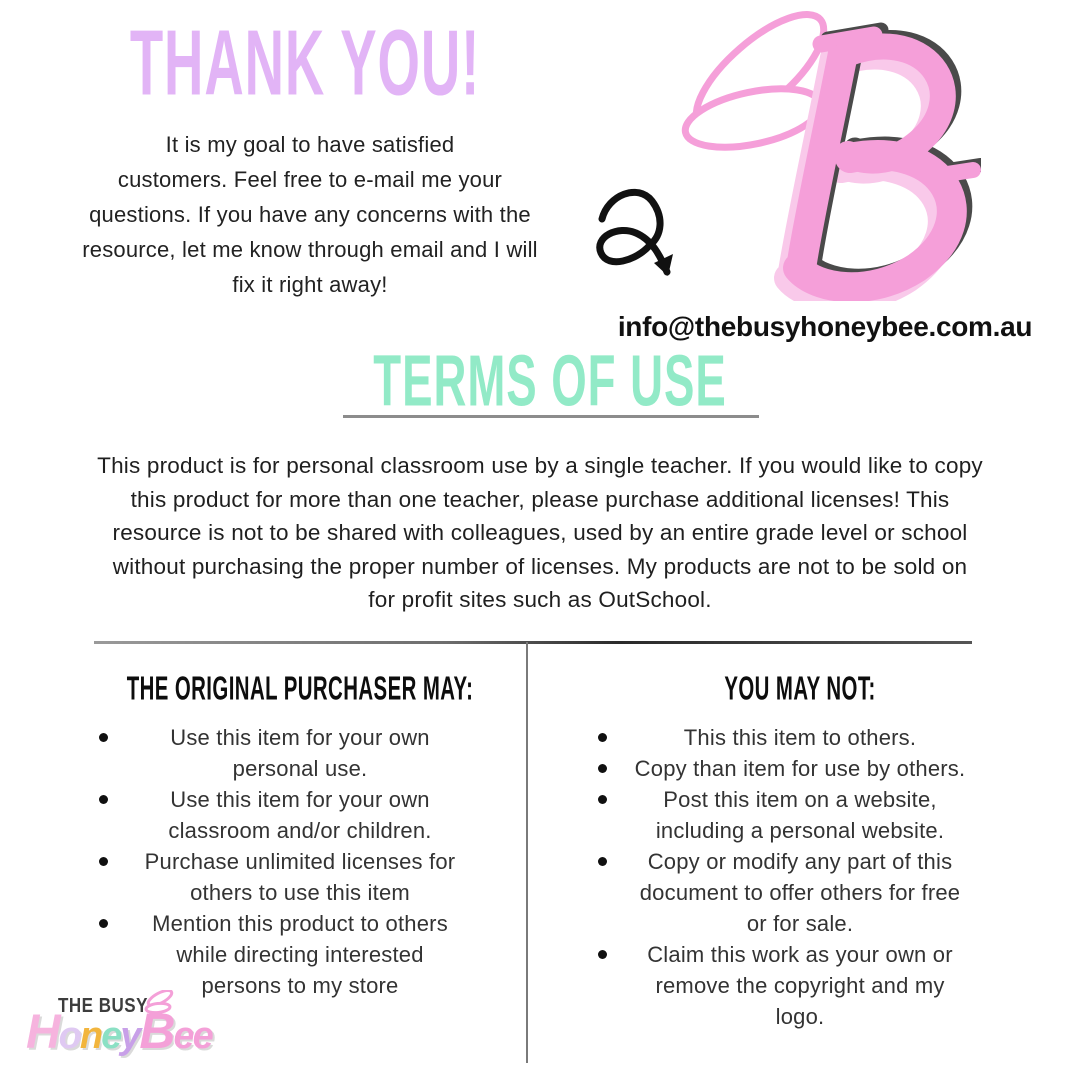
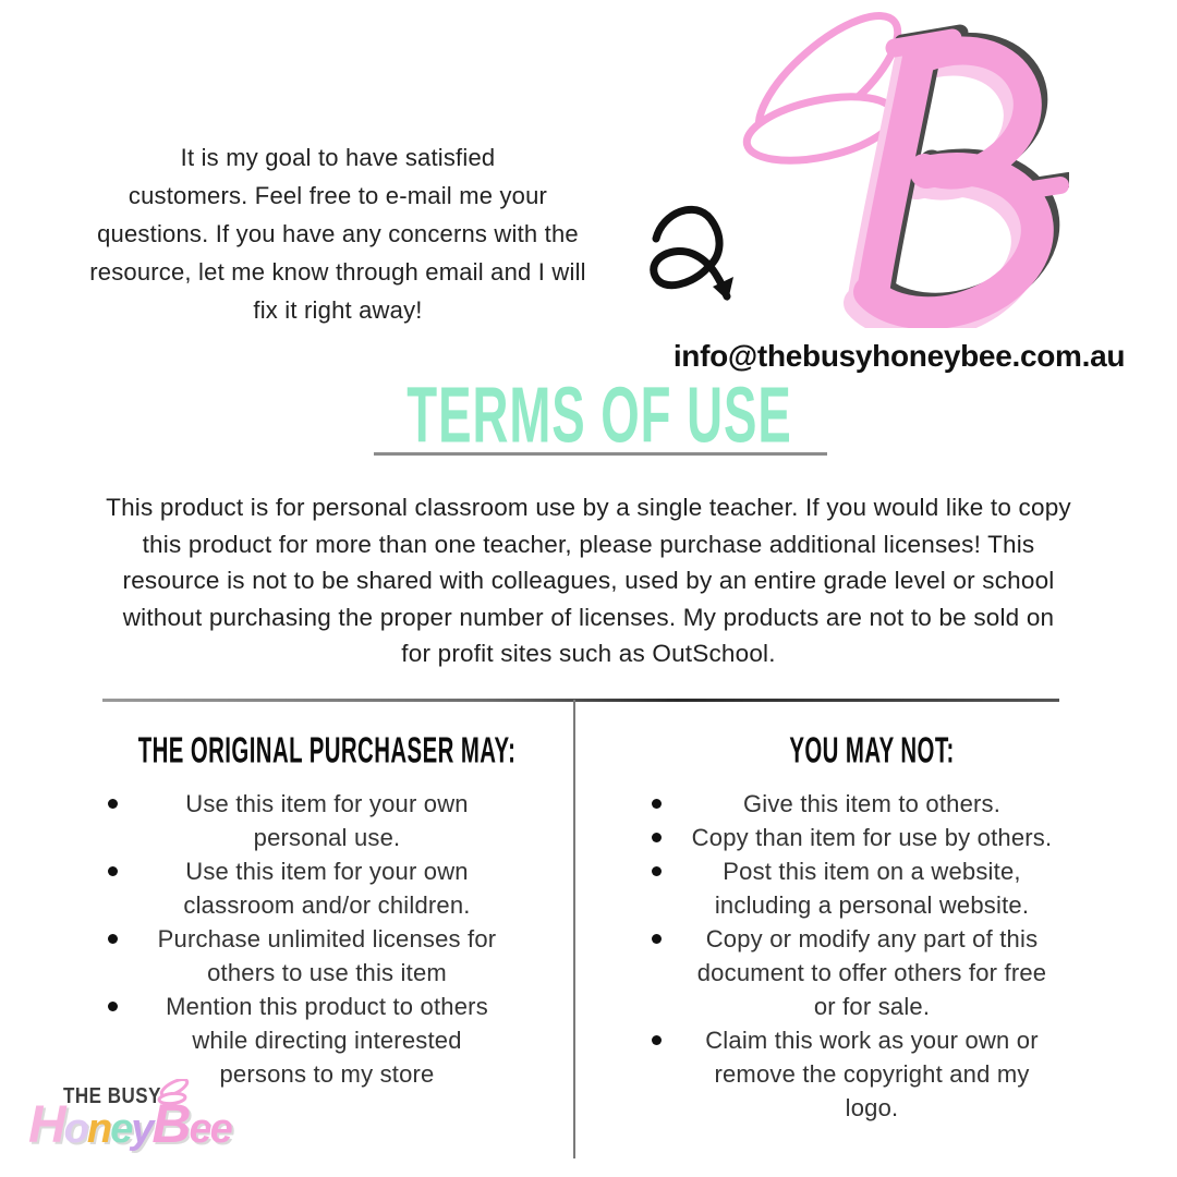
- THANK YOU!
  It is my goal to have satisfied
  customers. Feel free to e-mail me your
  questions. If you have any concerns with the
  resource, let me know through email and I will
  fix it right away!
  info@thebusyhoneybee.com.au
  TERMS OF USE
  This product is for personal classroom use by a single teacher. If you would like to copy
  this product for more than one teacher, please purchase additional licenses! This
  resource is not to be shared with colleagues, used by an entire grade level or school
  without purchasing the proper number of licenses. My products are not to be sold on
  for profit sites such as OutSchool.
  THE ORIGINAL PURCHASER MAY:
  Use this item for your own
  personal use.
  Use this item for your own
  classroom and/or children.
  Purchase unlimited licenses for
  others to use this item
  Mention this product to others
  while directing interested
  persons to my store
  YOU MAY NOT:
- This this item to others.
+ Give this item to others.
  Copy than item for use by others.
  Post this item on a website,
  including a personal website.
  Copy or modify any part of this
  document to offer others for free
  or for sale.
  Claim this work as your own or
  remove the copyright and my
  logo.
  THE BUSY
  HoneyBee
